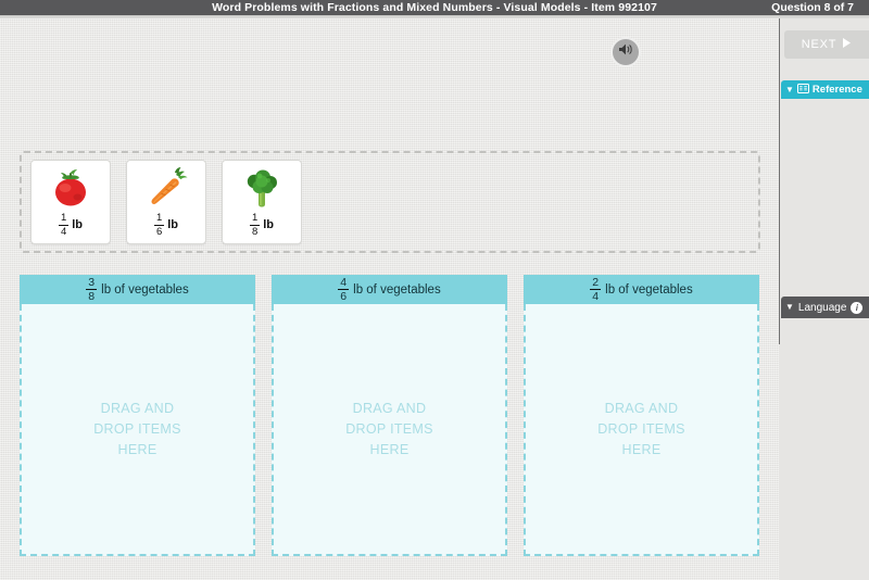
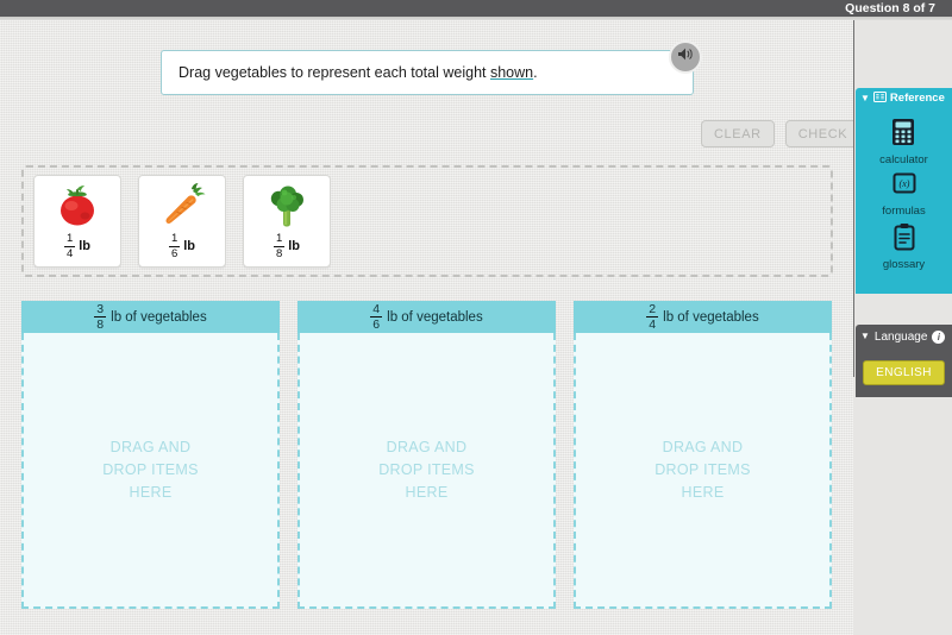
- Word Problems with Fractions and Mixed Numbers - Visual Models - Item 992107
  Question 8 of 7
+ Drag vegetables to represent each total weight shown.
+ CLEAR
+ CHECK
  1
  4
  lb
  1
  6
  lb
  1
  8
  lb
  3
  8
  lb of vegetables
  DRAG AND
  DROP ITEMS
  HERE
  4
  6
  lb of vegetables
  DRAG AND
  DROP ITEMS
  HERE
  2
  4
  lb of vegetables
  DRAG AND
  DROP ITEMS
  HERE
- NEXT
  ▼
  Reference
+ calculator
+ (x)
+ formulas
+ glossary
  ▼
  Language
  i
+ ENGLISH
